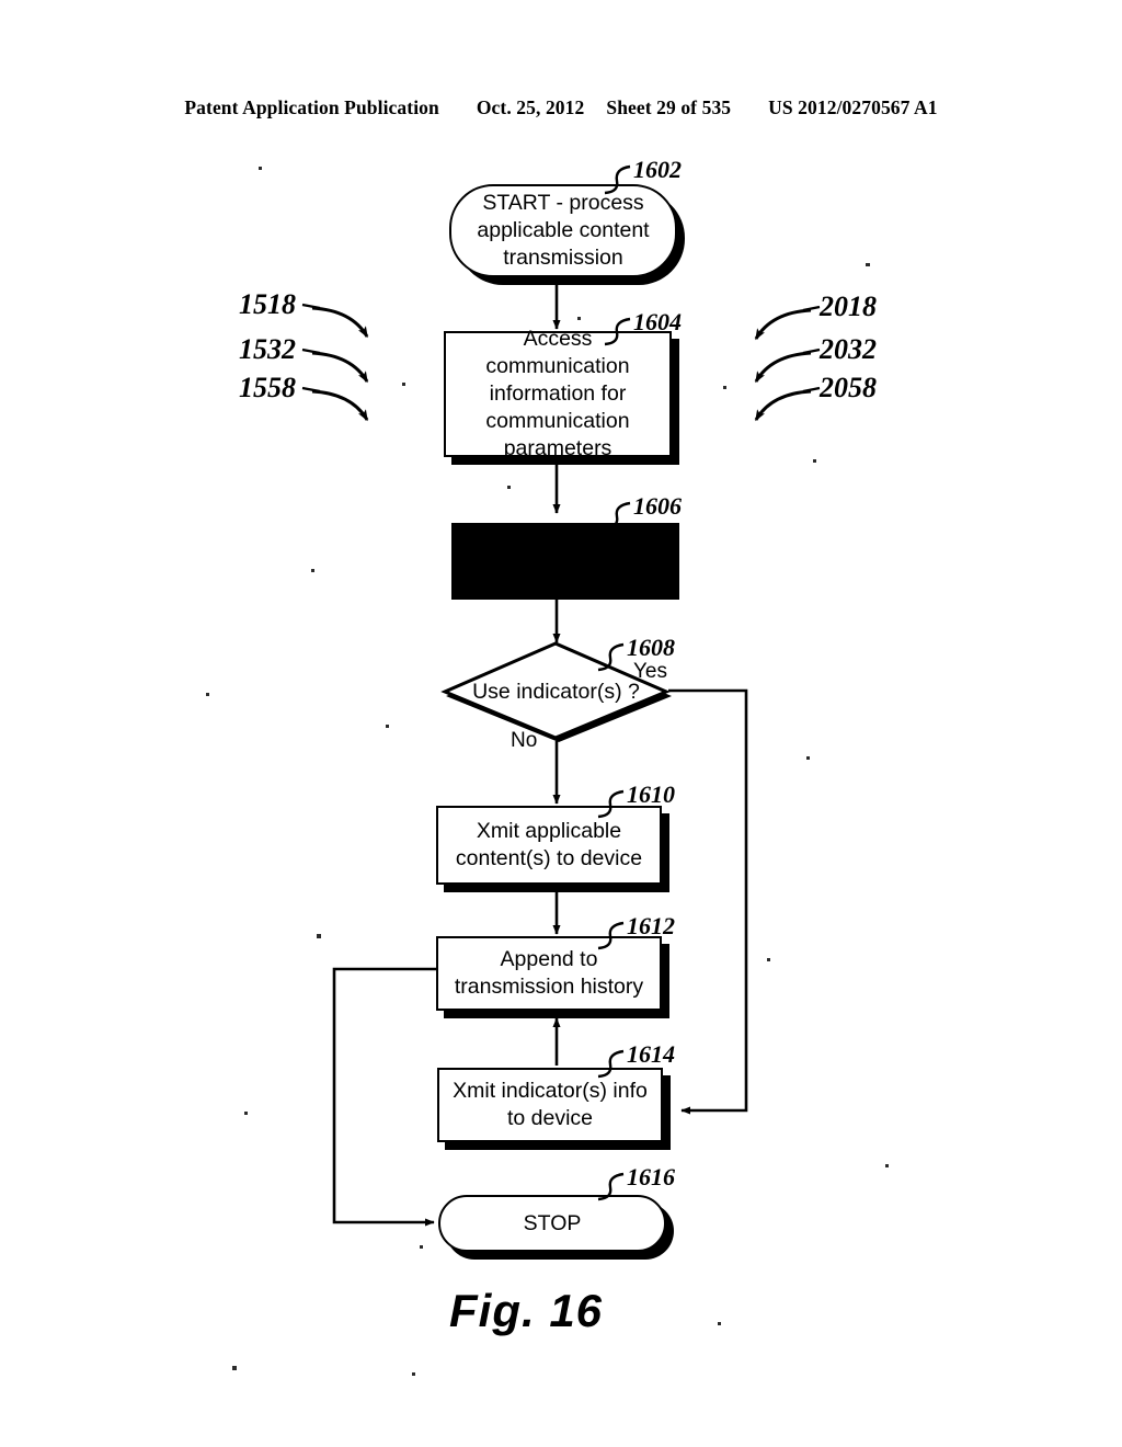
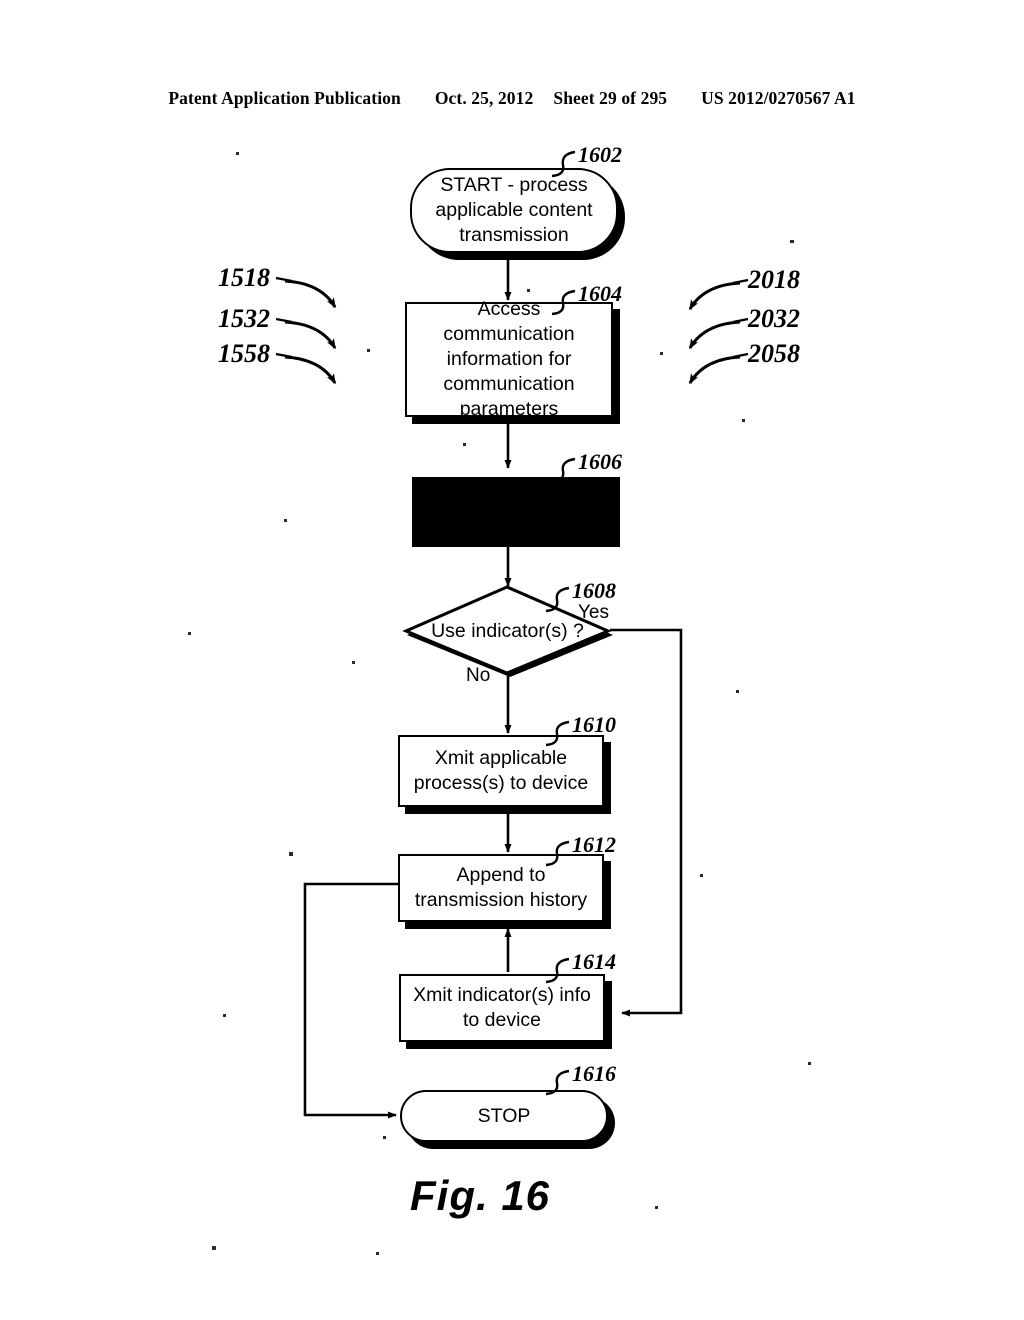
- Patent Application Publication Oct. 25, 2012 Sheet 29 of 535 US 2012/0270567 A1
+ Patent Application Publication Oct. 25, 2012 Sheet 29 of 295 US 2012/0270567 A1
  START - process applicable content transmission
  1602
  Access communication information for communication parameters
  1604
  1606
  Use indicator(s) ?
  1608
  Yes
  No
- Xmit applicable content(s) to device
+ Xmit applicable process(s) to device
  1610
  Append to transmission history
  1612
  Xmit indicator(s) info to device
  1614
  STOP
  1616
  1518
  1532
  1558
  2018
  2032
  2058
  Fig. 16
